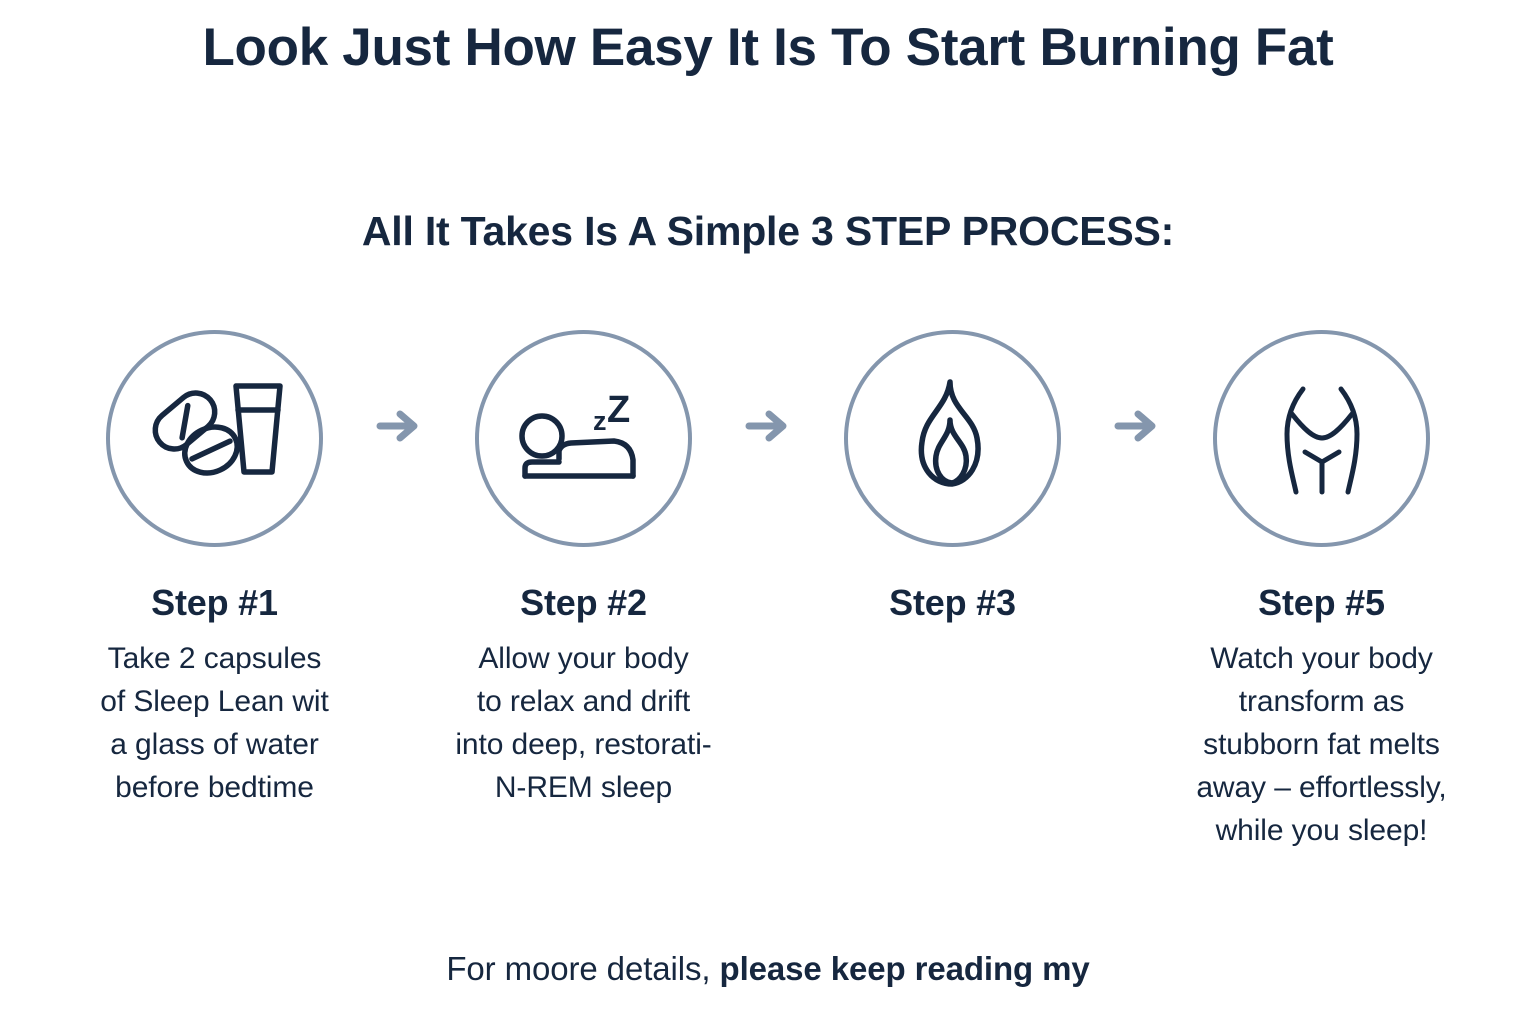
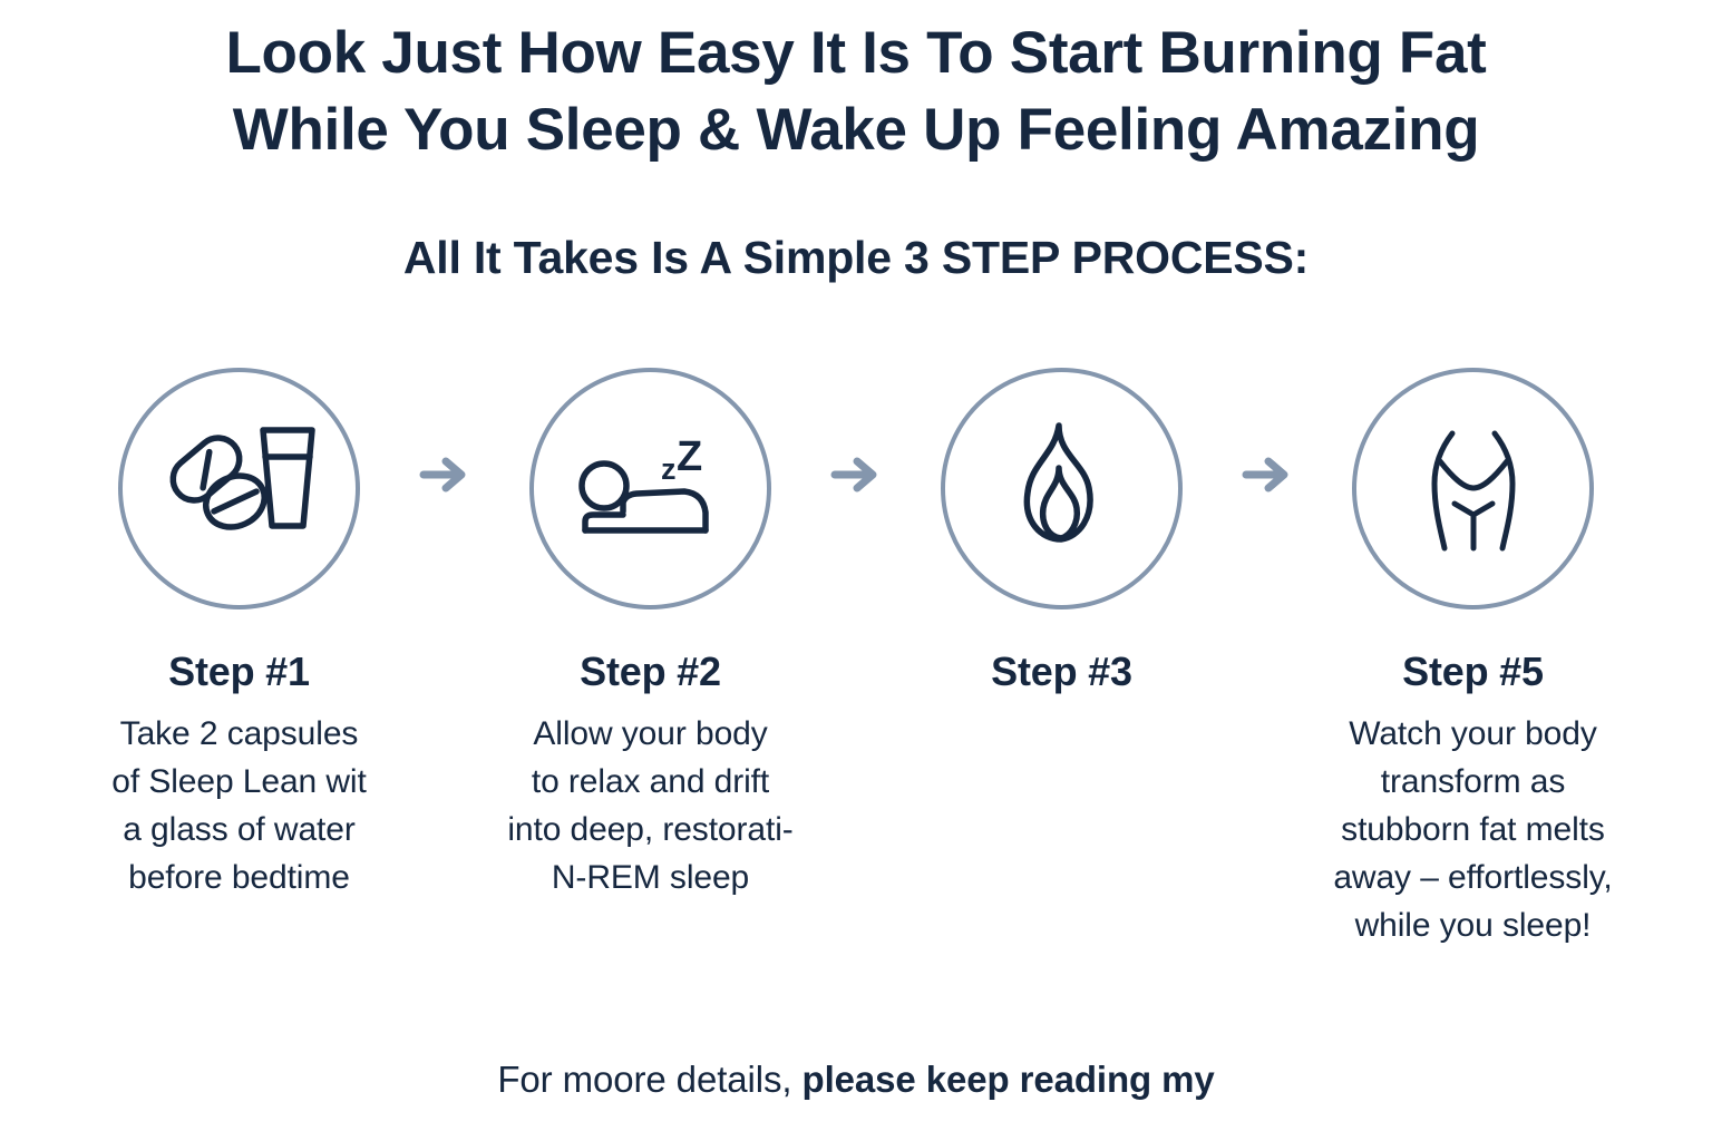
  Look Just How Easy It Is To Start Burning Fat
+ While You Sleep & Wake Up Feeling Amazing
  All It Takes Is A Simple 3 STEP PROCESS:
  Step #1
  Take 2 capsules
  of Sleep Lean wit
  a glass of water
  before bedtime
  z
  Z
  Step #2
  Allow your body
  to relax and drift
  into deep, restorati-
  N-REM sleep
  Step #3
  Step #5
  Watch your body
  transform as
  stubborn fat melts
  away – effortlessly,
  while you sleep!
  For moore details, please keep reading my
